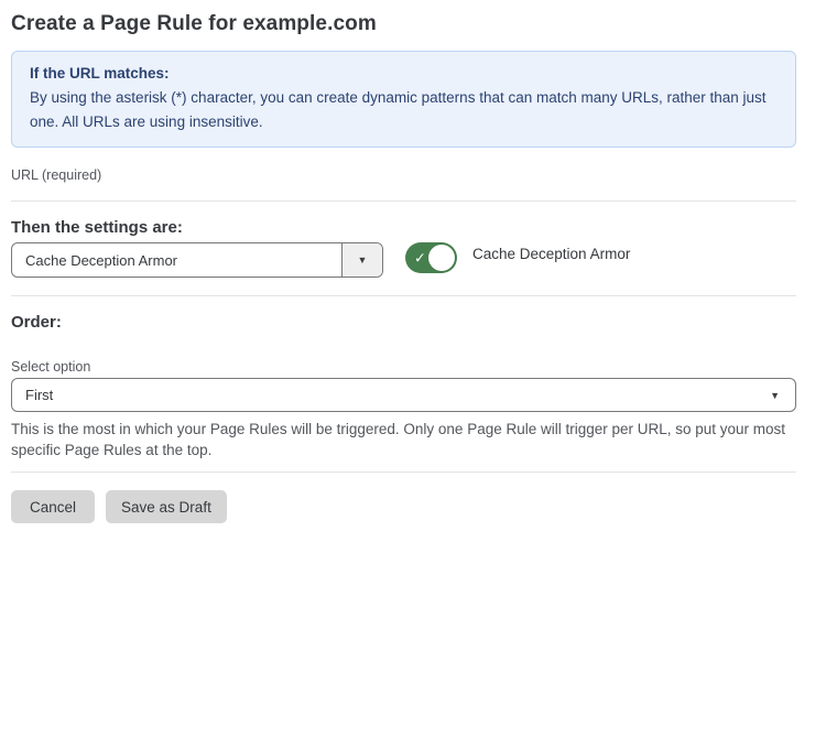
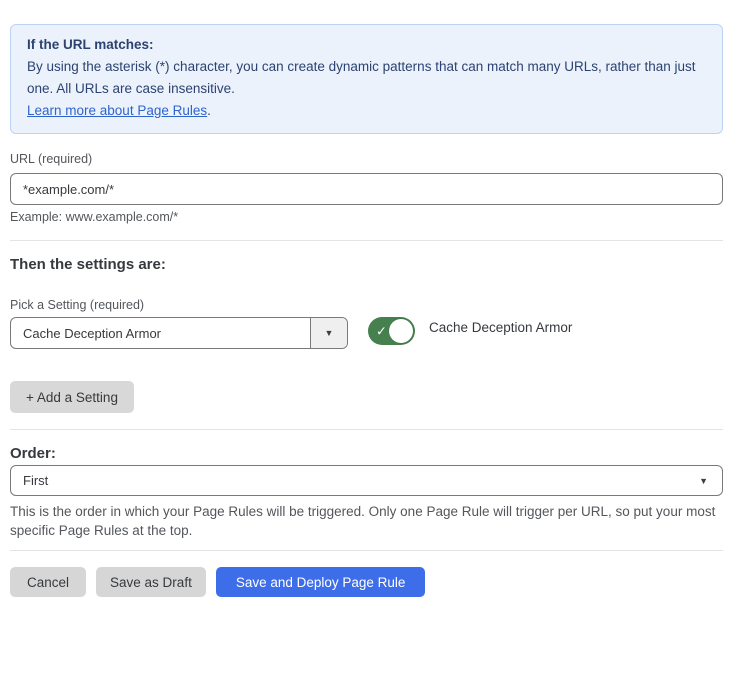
- Create a Page Rule for example.com
  If the URL matches:
- By using the asterisk (*) character, you can create dynamic patterns that can match many URLs, rather than just one. All URLs are using insensitive.
+ By using the asterisk (*) character, you can create dynamic patterns that can match many URLs, rather than just one. All URLs are case insensitive.
+ Learn more about Page Rules.
  URL (required)
+ *example.com/*
+ Example: www.example.com/*
  Then the settings are:
+ Pick a Setting (required)
  Cache Deception Armor
  ▼
  ✓
  Cache Deception Armor
+ + Add a Setting
  Order:
- Select option
  First
  ▼
- This is the most in which your Page Rules will be triggered. Only one Page Rule will trigger per URL, so put your most specific Page Rules at the top.
+ This is the order in which your Page Rules will be triggered. Only one Page Rule will trigger per URL, so put your most specific Page Rules at the top.
  Cancel
  Save as Draft
+ Save and Deploy Page Rule
